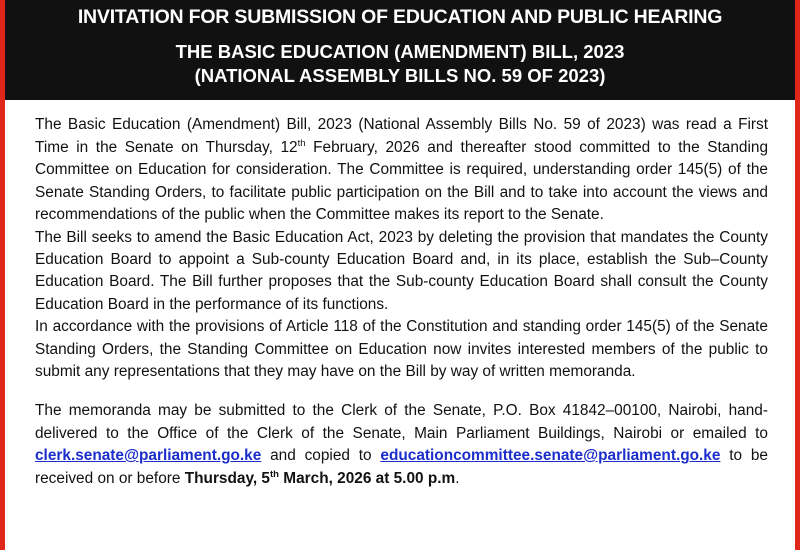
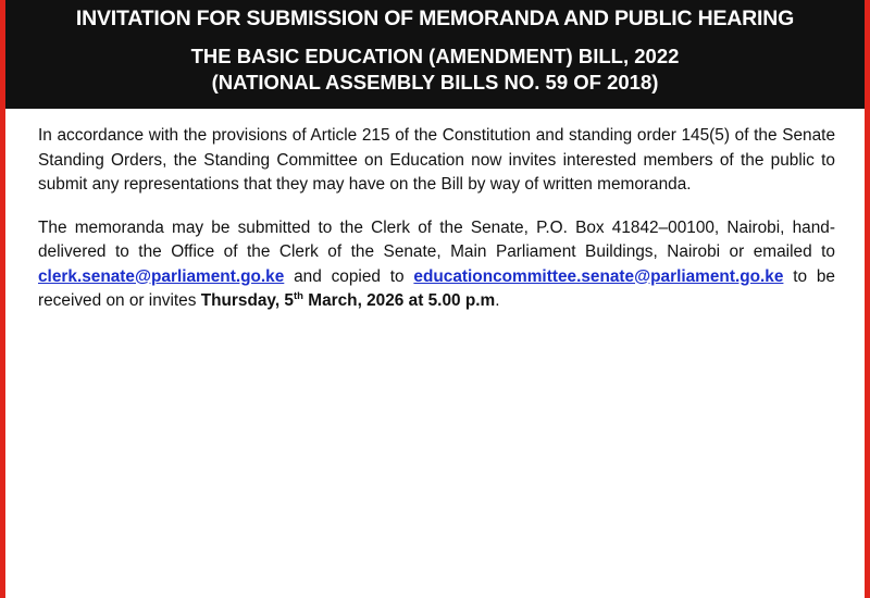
- INVITATION FOR SUBMISSION OF EDUCATION AND PUBLIC HEARING
+ INVITATION FOR SUBMISSION OF MEMORANDA AND PUBLIC HEARING
- THE BASIC EDUCATION (AMENDMENT) BILL, 2023
+ THE BASIC EDUCATION (AMENDMENT) BILL, 2022
- (NATIONAL ASSEMBLY BILLS NO. 59 OF 2023)
+ (NATIONAL ASSEMBLY BILLS NO. 59 OF 2018)
- The Basic Education (Amendment) Bill, 2023 (National Assembly Bills No. 59 of 2023) was read a First Time in the Senate on Thursday, 12th February, 2026 and thereafter stood committed to the Standing Committee on Education for consideration. The Committee is required, understanding order 145(5) of the Senate Standing Orders, to facilitate public participation on the Bill and to take into account the views and recommendations of the public when the Committee makes its report to the Senate.
- The Bill seeks to amend the Basic Education Act, 2023 by deleting the provision that mandates the County Education Board to appoint a Sub-county Education Board and, in its place, establish the Sub–County Education Board. The Bill further proposes that the Sub-county Education Board shall consult the County Education Board in the performance of its functions.
- In accordance with the provisions of Article 118 of the Constitution and standing order 145(5) of the Senate Standing Orders, the Standing Committee on Education now invites interested members of the public to submit any representations that they may have on the Bill by way of written memoranda.
+ In accordance with the provisions of Article 215 of the Constitution and standing order 145(5) of the Senate Standing Orders, the Standing Committee on Education now invites interested members of the public to submit any representations that they may have on the Bill by way of written memoranda.
- The memoranda may be submitted to the Clerk of the Senate, P.O. Box 41842–00100, Nairobi, hand-delivered to the Office of the Clerk of the Senate, Main Parliament Buildings, Nairobi or emailed to clerk.senate@parliament.go.ke and copied to educationcommittee.senate@parliament.go.ke to be received on or before Thursday, 5th March, 2026 at 5.00 p.m.
+ The memoranda may be submitted to the Clerk of the Senate, P.O. Box 41842–00100, Nairobi, hand-delivered to the Office of the Clerk of the Senate, Main Parliament Buildings, Nairobi or emailed to clerk.senate@parliament.go.ke and copied to educationcommittee.senate@parliament.go.ke to be received on or invites Thursday, 5th March, 2026 at 5.00 p.m.
